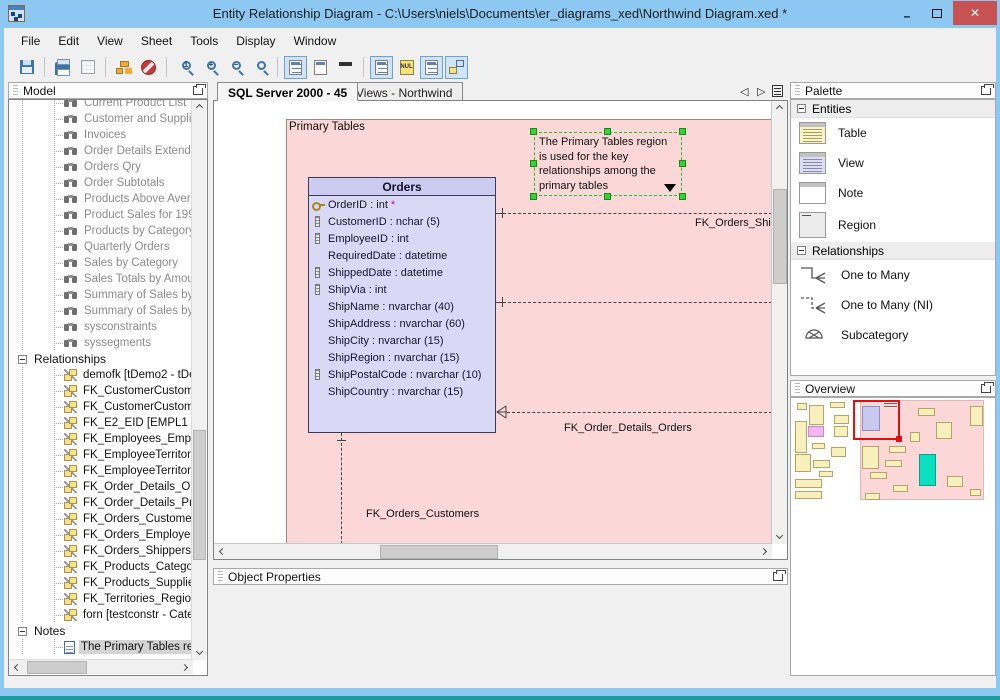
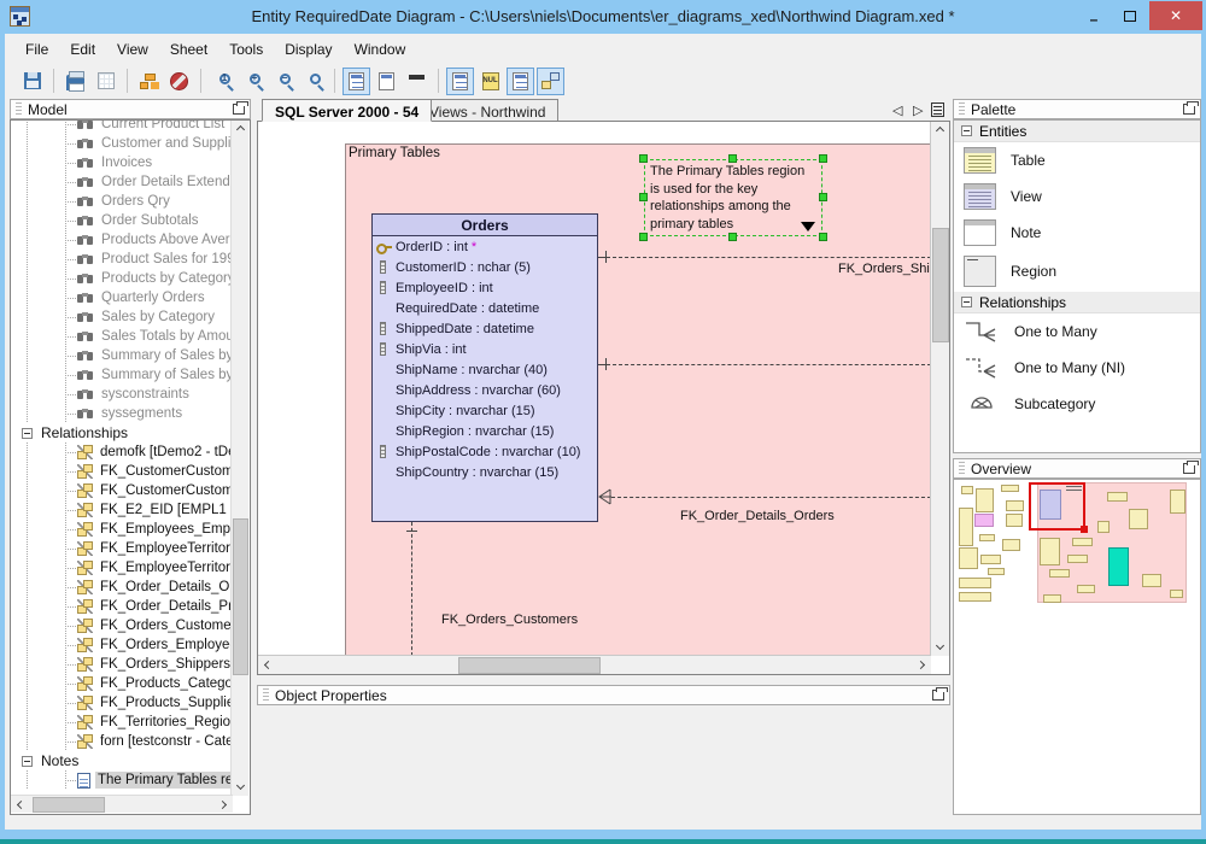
- Entity Relationship Diagram - C:\Users\niels\Documents\er_diagrams_xed\Northwind Diagram.xed *
+ Entity RequiredDate Diagram - C:\Users\niels\Documents\er_diagrams_xed\Northwind Diagram.xed *
  –
  ✕
  File
  Edit
  View
  Sheet
  Tools
  Display
  Window
  1
  +
  −
  Model
  Current Product List
  Customer and Suppl
  Invoices
  Order Details Extend
  Orders Qry
  Order Subtotals
  Products Above Aver
  Product Sales for 19
  Products by Categor
  Quarterly Orders
  Sales by Category
  Sales Totals by Amo
  Summary of Sales b
  Summary of Sales b
  sysconstraints
  syssegments
  Relationships
  demofk [tDemo2 - tD
  FK_CustomerCustom
  FK_CustomerCustom
  FK_E2_EID [EMPL1
  FK_Employees_Emp
  FK_EmployeeTerritor
  FK_EmployeeTerritor
  FK_Order_Details_O
  FK_Order_Details_P
  FK_Orders_Custome
  FK_Orders_Employe
  FK_Orders_Shippers
  FK_Products_Catego
  FK_Products_Suppli
  FK_Territories_Regio
  forn [testconstr - Cat
  Notes
  The Primary Tables r
- SQL Server 2000 - 45
+ SQL Server 2000 - 54
  Views - Northwind
  ◁
  ▷
  Primary Tables
  FK_Orders_Shi
  FK_Order_Details_Orders
  FK_Orders_Customers
  Orders
  OrderID : int
  *
  CustomerID : nchar (5)
  EmployeeID : int
  RequiredDate : datetime
  ShippedDate : datetime
  ShipVia : int
  ShipName : nvarchar (40)
  ShipAddress : nvarchar (60)
  ShipCity : nvarchar (15)
  ShipRegion : nvarchar (15)
  ShipPostalCode : nvarchar (10)
  ShipCountry : nvarchar (15)
  The Primary Tables region
  is used for the key
  relationships among the
  primary tables
  Object Properties
  Palette
  Entities
  Table
  View
  Note
  Region
  Relationships
  One to Many
  One to Many (NI)
  Subcategory
  Overview
